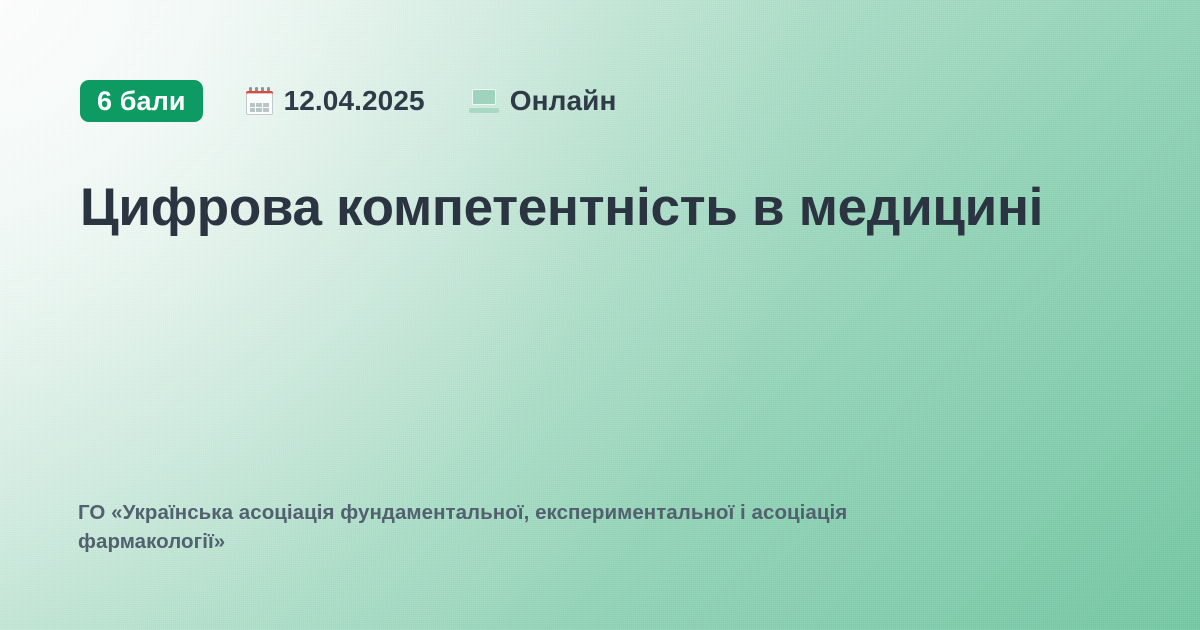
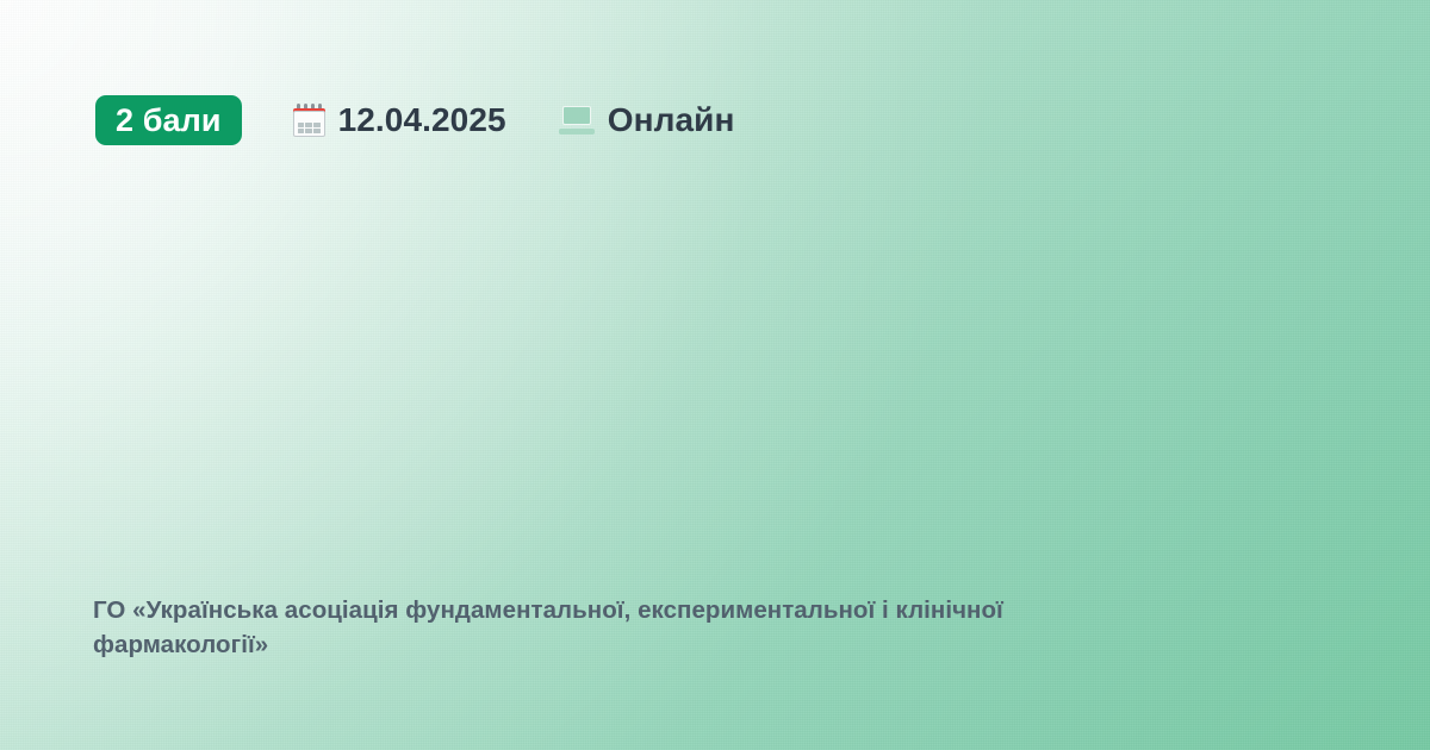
- 6 бали
+ 2 бали
  12.04.2025
  Онлайн
- Цифрова компетентність в медицині
- ГО «Українська асоціація фундаментальної, експериментальної і асоціація фармакології»
+ ГО «Українська асоціація фундаментальної, експериментальної і клінічної фармакології»
